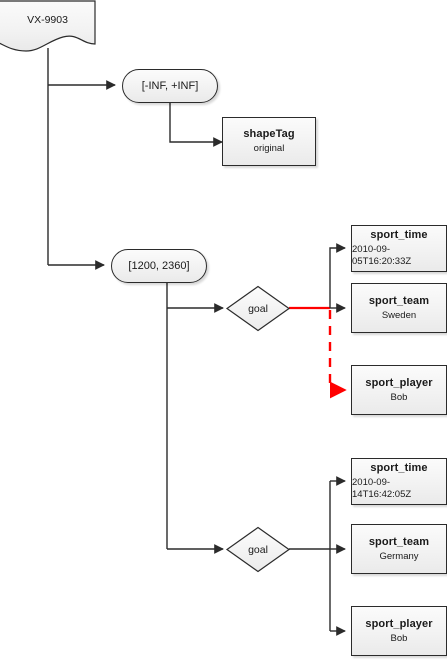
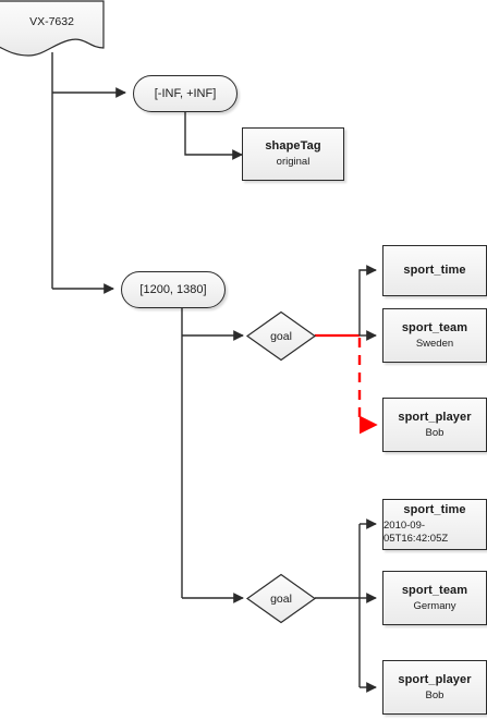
- VX-9903
+ VX-7632
  [-INF, +INF]
- [1200, 2360]
+ [1200, 1380]
  shapeTag
  original
  goal
  sport_time
- 2010-09-05T16:20:33Z
  sport_team
  Sweden
  sport_player
  Bob
  goal
  sport_time
- 2010-09-14T16:42:05Z
+ 2010-09-05T16:42:05Z
  sport_team
  Germany
  sport_player
  Bob
